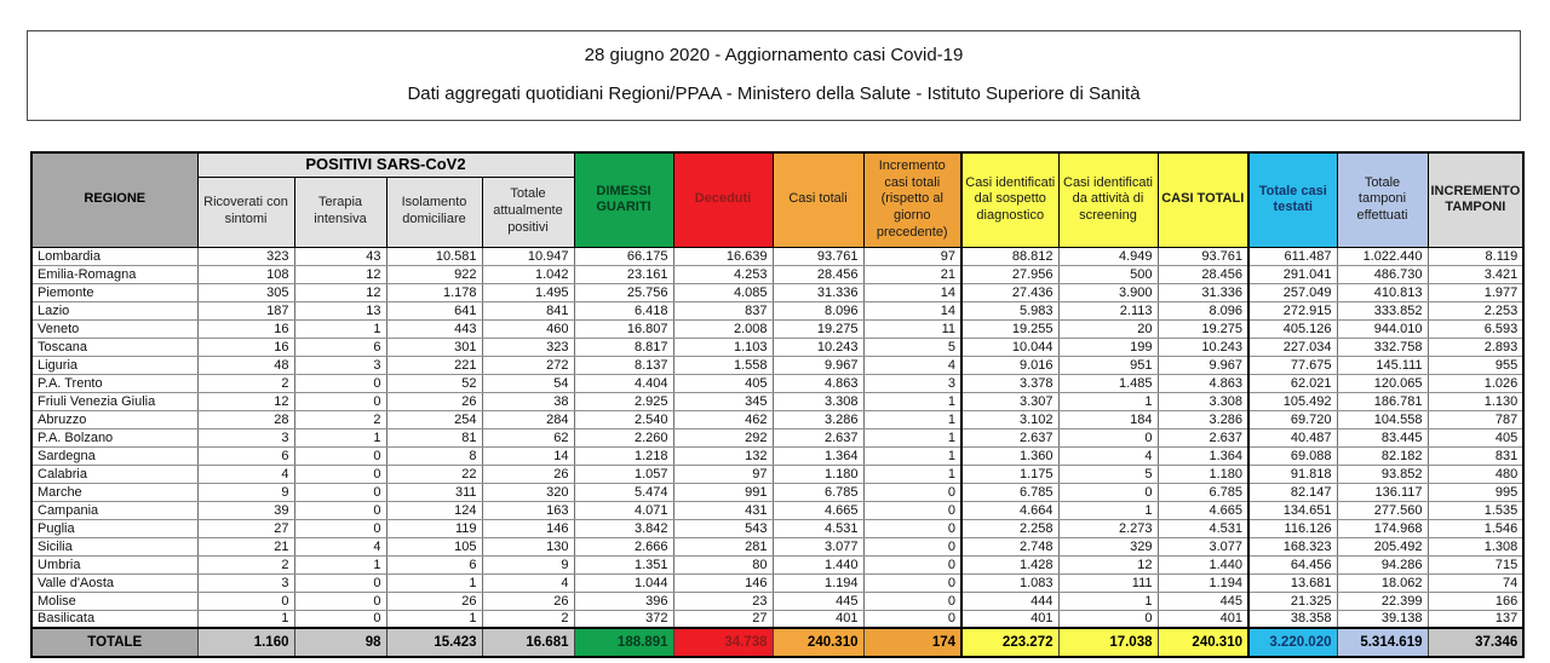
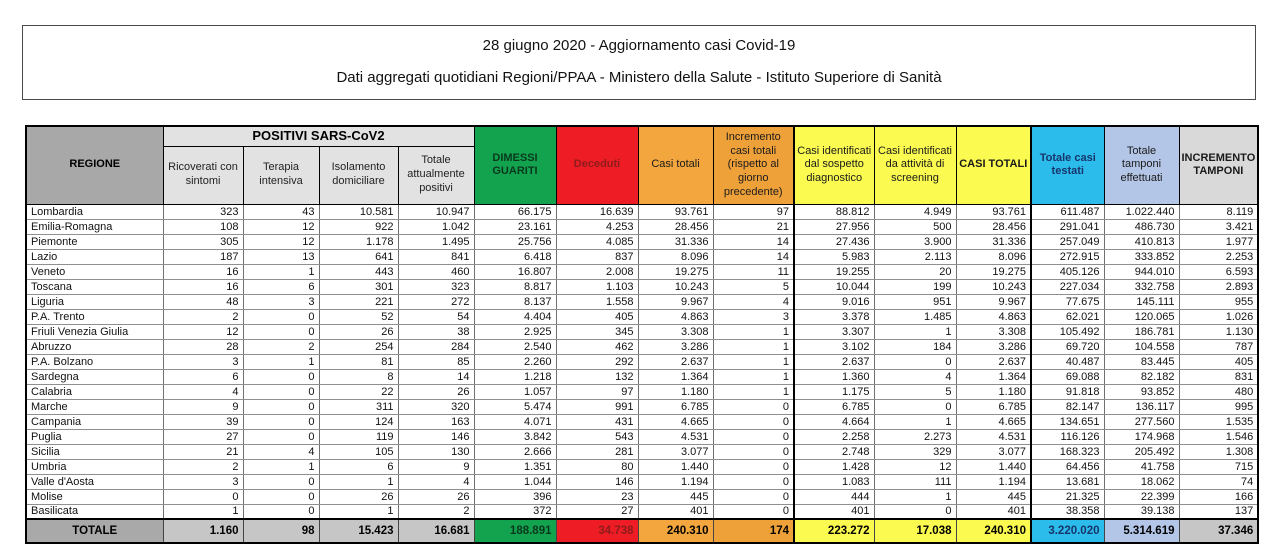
  28 giugno 2020 - Aggiornamento casi Covid-19
  Dati aggregati quotidiani Regioni/PPAA - Ministero della Salute - Istituto Superiore di Sanità
  REGIONE	POSITIVI SARS-CoV2	DIMESSI GUARITI	Deceduti	Casi totali	Incremento casi totali (rispetto al giorno precedente)	Casi identificati dal sospetto diagnostico	Casi identificati da attività di screening	CASI TOTALI	Totale casi testati	Totale tamponi effettuati	INCREMENTO TAMPONI
  Ricoverati con sintomi	Terapia intensiva	Isolamento domiciliare	Totale attualmente positivi
  Lombardia	323	43	10.581	10.947	66.175	16.639	93.761	97	88.812	4.949	93.761	611.487	1.022.440	8.119
  Emilia-Romagna	108	12	922	1.042	23.161	4.253	28.456	21	27.956	500	28.456	291.041	486.730	3.421
  Piemonte	305	12	1.178	1.495	25.756	4.085	31.336	14	27.436	3.900	31.336	257.049	410.813	1.977
  Lazio	187	13	641	841	6.418	837	8.096	14	5.983	2.113	8.096	272.915	333.852	2.253
  Veneto	16	1	443	460	16.807	2.008	19.275	11	19.255	20	19.275	405.126	944.010	6.593
  Toscana	16	6	301	323	8.817	1.103	10.243	5	10.044	199	10.243	227.034	332.758	2.893
  Liguria	48	3	221	272	8.137	1.558	9.967	4	9.016	951	9.967	77.675	145.111	955
  P.A. Trento	2	0	52	54	4.404	405	4.863	3	3.378	1.485	4.863	62.021	120.065	1.026
  Friuli Venezia Giulia	12	0	26	38	2.925	345	3.308	1	3.307	1	3.308	105.492	186.781	1.130
  Abruzzo	28	2	254	284	2.540	462	3.286	1	3.102	184	3.286	69.720	104.558	787
- P.A. Bolzano	3	1	81	62	2.260	292	2.637	1	2.637	0	2.637	40.487	83.445	405
+ P.A. Bolzano	3	1	81	85	2.260	292	2.637	1	2.637	0	2.637	40.487	83.445	405
  Sardegna	6	0	8	14	1.218	132	1.364	1	1.360	4	1.364	69.088	82.182	831
  Calabria	4	0	22	26	1.057	97	1.180	1	1.175	5	1.180	91.818	93.852	480
  Marche	9	0	311	320	5.474	991	6.785	0	6.785	0	6.785	82.147	136.117	995
  Campania	39	0	124	163	4.071	431	4.665	0	4.664	1	4.665	134.651	277.560	1.535
  Puglia	27	0	119	146	3.842	543	4.531	0	2.258	2.273	4.531	116.126	174.968	1.546
  Sicilia	21	4	105	130	2.666	281	3.077	0	2.748	329	3.077	168.323	205.492	1.308
- Umbria	2	1	6	9	1.351	80	1.440	0	1.428	12	1.440	64.456	94.286	715
+ Umbria	2	1	6	9	1.351	80	1.440	0	1.428	12	1.440	64.456	41.758	715
  Valle d'Aosta	3	0	1	4	1.044	146	1.194	0	1.083	111	1.194	13.681	18.062	74
  Molise	0	0	26	26	396	23	445	0	444	1	445	21.325	22.399	166
  Basilicata	1	0	1	2	372	27	401	0	401	0	401	38.358	39.138	137
  TOTALE	1.160	98	15.423	16.681	188.891	34.738	240.310	174	223.272	17.038	240.310	3.220.020	5.314.619	37.346
